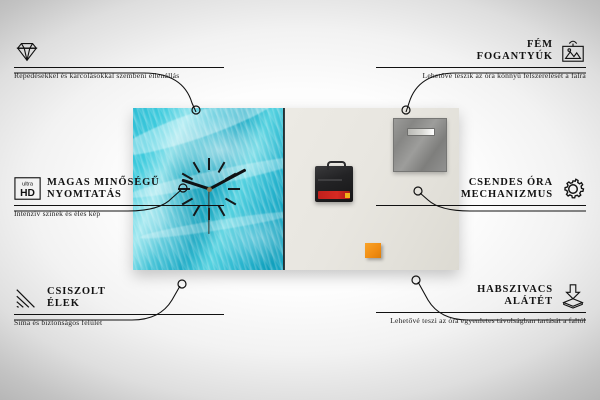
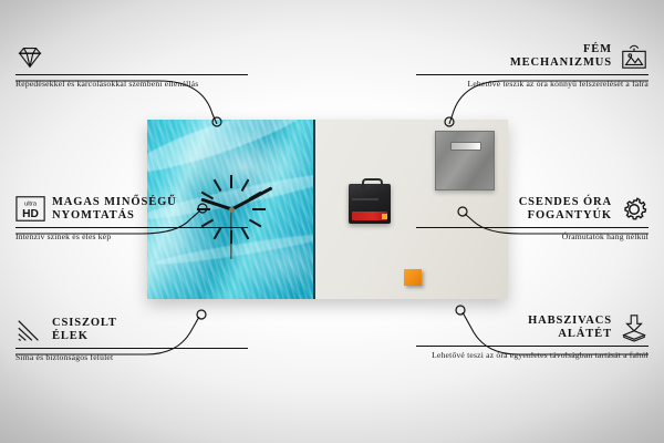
  Repedésekkel és karcolásokkal szembeni ellenállás
  HD
  MAGAS MINŐSÉGŰ
  NYOMTATÁS
  Intenzív színek és éles kép
  CSISZOLT
  ÉLEK
  Sima és biztonságos felület
  FÉM
- FOGANTYÚK
+ MECHANIZMUS
  Lehetővé teszik az óra könnyű felszerelését a falra
  CSENDES ÓRA
- MECHANIZMUS
+ FOGANTYÚK
+ Óramutatók hang nélkül
  HABSZIVACS
  ALÁTÉT
  Lehetővé teszi az óra egyenletes távolságban tartását a faltól
